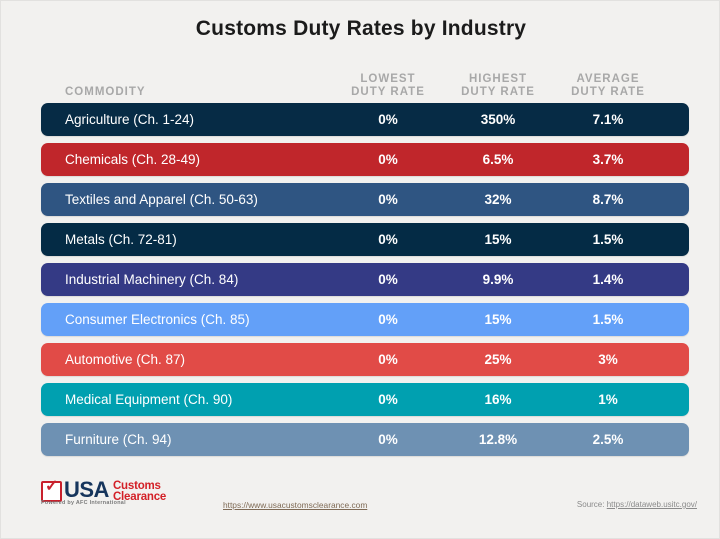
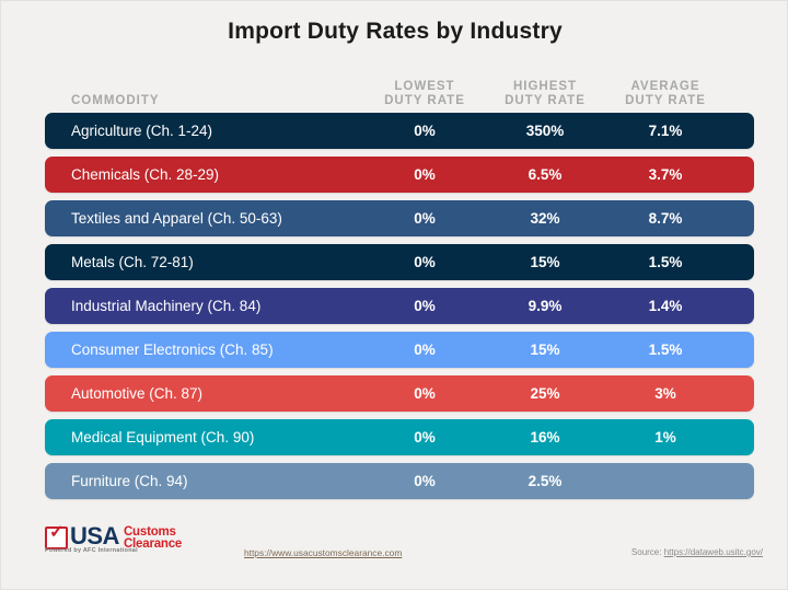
- Customs Duty Rates by Industry
+ Import Duty Rates by Industry
  COMMODITY
  LOWEST
  DUTY RATE
  HIGHEST
  DUTY RATE
  AVERAGE
  DUTY RATE
  Agriculture (Ch. 1-24)
  0%
  350%
  7.1%
- Chemicals (Ch. 28-49)
+ Chemicals (Ch. 28-29)
  0%
  6.5%
  3.7%
  Textiles and Apparel (Ch. 50-63)
  0%
  32%
  8.7%
  Metals (Ch. 72-81)
  0%
  15%
  1.5%
  Industrial Machinery (Ch. 84)
  0%
  9.9%
  1.4%
  Consumer Electronics (Ch. 85)
  0%
  15%
  1.5%
  Automotive (Ch. 87)
  0%
  25%
  3%
  Medical Equipment (Ch. 90)
  0%
  16%
  1%
  Furniture (Ch. 94)
  0%
- 12.8%
  2.5%
  ✓
  USA
  Customs
  Clearance
  https://www.usacustomsclearance.com
  Source: https://dataweb.usitc.gov/
